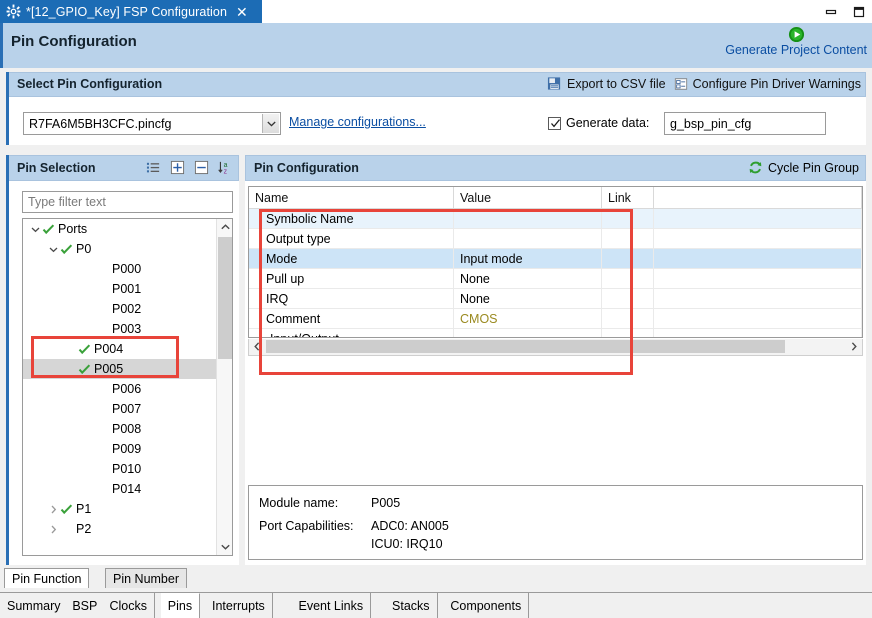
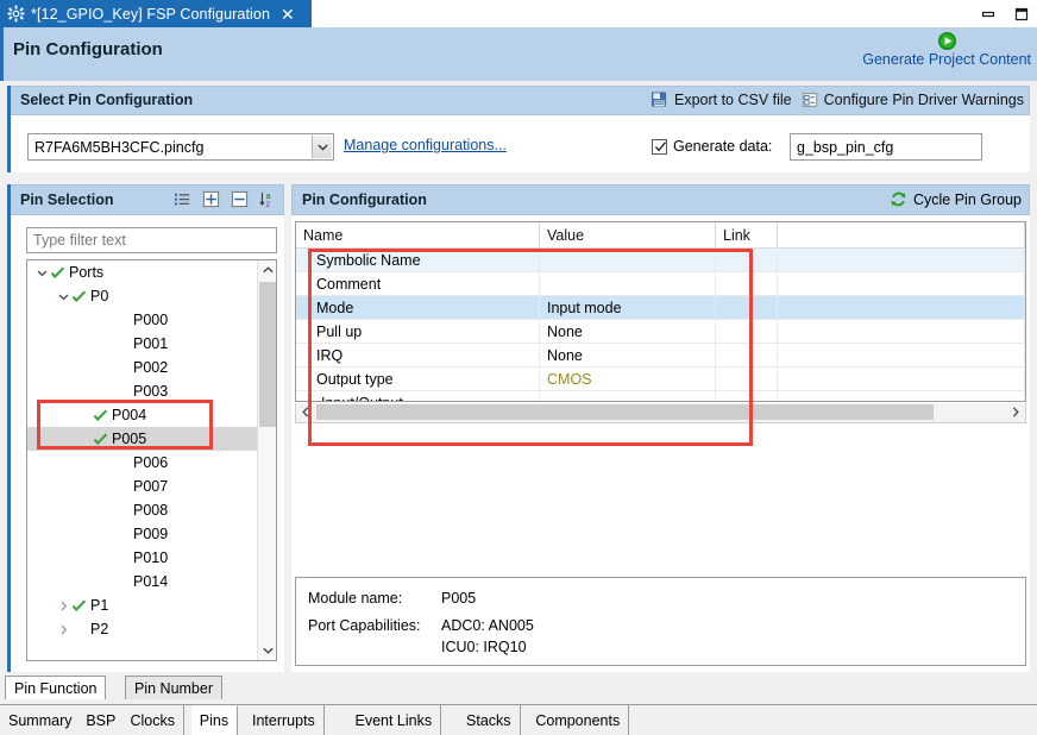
  *[12_GPIO_Key] FSP Configuration
  ✕
  Pin Configuration
  Generate Project Content
  Select Pin Configuration
  Export to CSV file
  Configure Pin Driver Warnings
  R7FA6M5BH3CFC.pincfg
  Manage configurations...
  Generate data:
  g_bsp_pin_cfg
  Pin Selection
  Type filter text
  Ports
  P0
  P000
  P001
  P002
  P003
  P004
  P005
  P006
  P007
  P008
  P009
  P010
  P014
  P1
  P2
  Pin Configuration
  Cycle Pin Group
  Name
  Value
  Link
  Symbolic Name
- Output type
+ Comment
  Mode
  Input mode
  Pull up
  None
  IRQ
  None
- Comment
+ Output type
  CMOS
  Module name:
  P005
  Port Capabilities:
  ADC0: AN005
  ICU0: IRQ10
  Pin Function
  Pin Number
  Summary
  BSP
  Clocks
  Pins
  Interrupts
  Event Links
  Stacks
  Components
